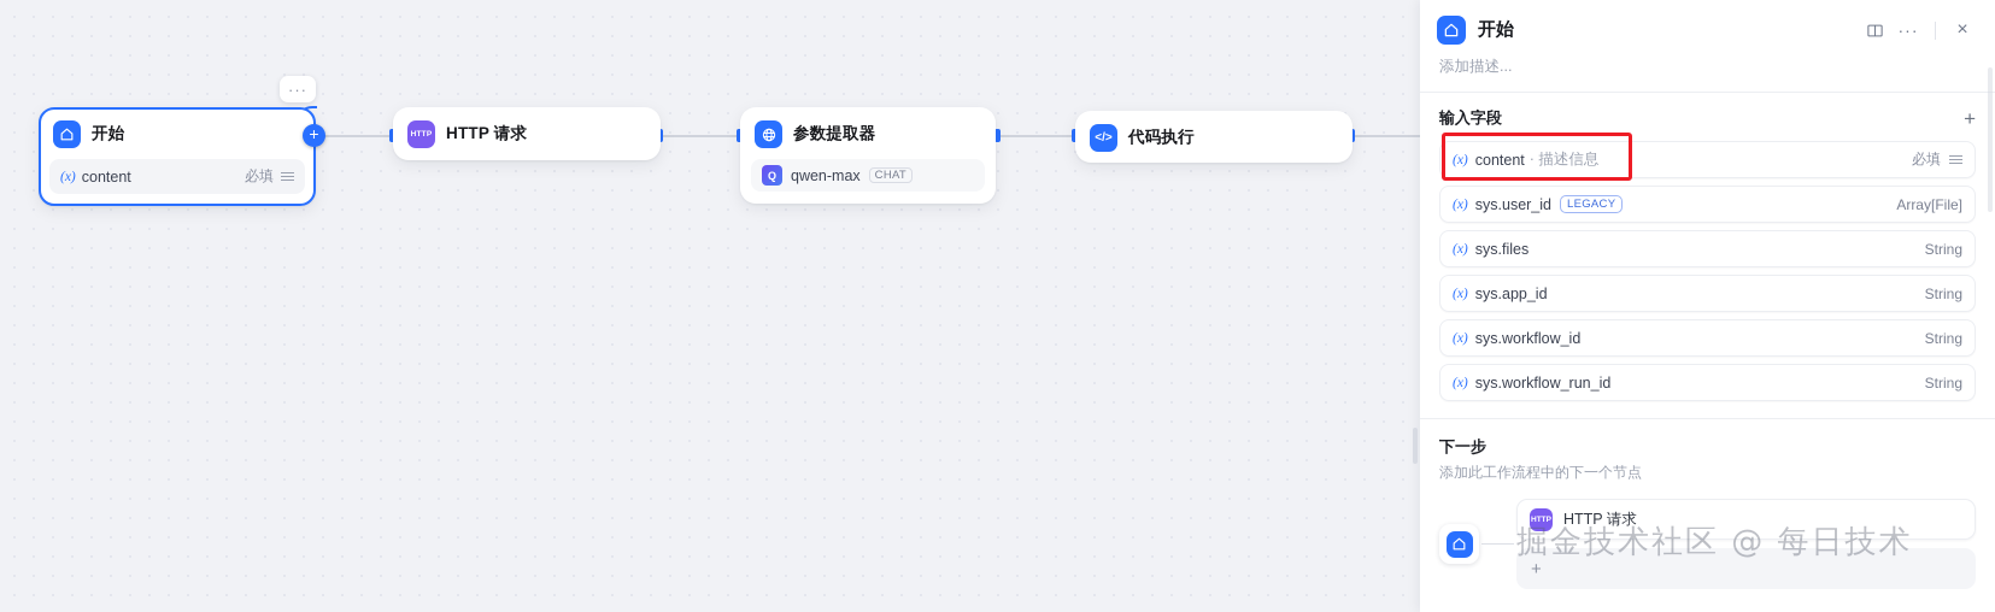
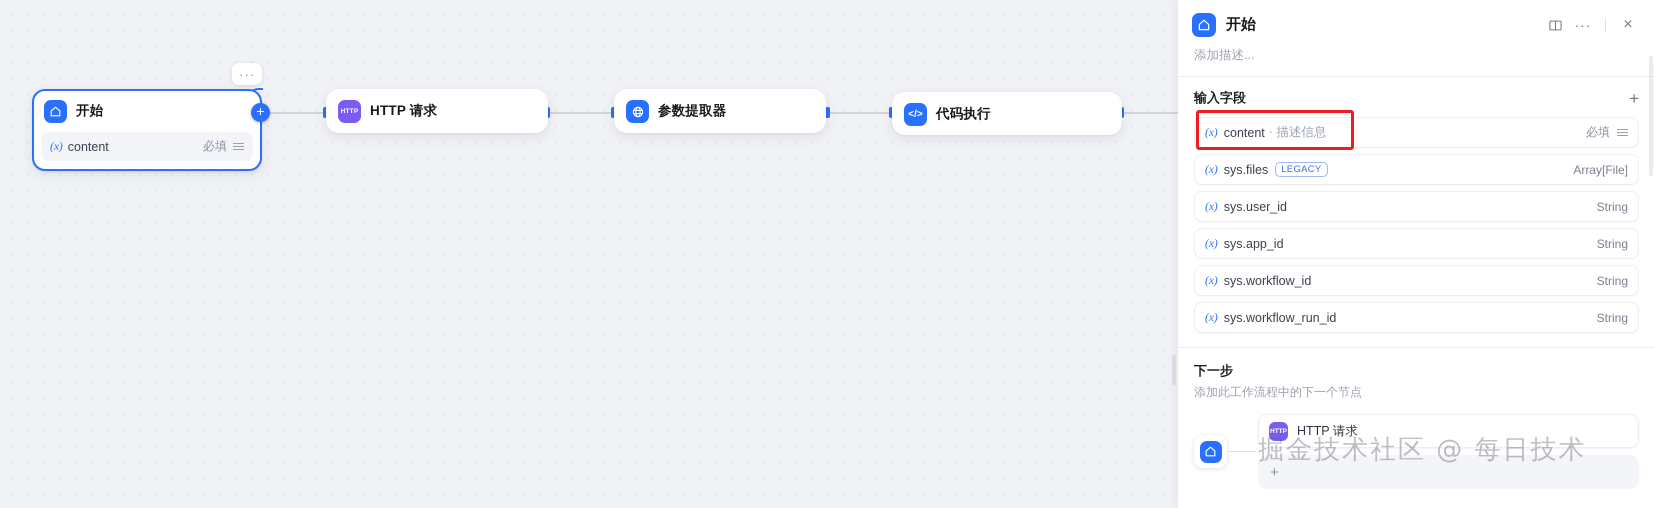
  ···
  开始
  (x)
  content
  必填
  +
  HTTP 请求
  参数提取器
- Q
- qwen-max
- CHAT
  </>
  代码执行
  开始
  ···
  ×
  添加描述...
  输入字段
  +
  (x)
  content
  · 描述信息
  必填
  (x)
- sys.user_id
+ sys.files
  LEGACY
  Array[File]
  (x)
- sys.files
+ sys.user_id
  String
  (x)
  sys.app_id
  String
  (x)
  sys.workflow_id
  String
  (x)
  sys.workflow_run_id
  String
  下一步
  添加此工作流程中的下一个节点
  HTTP 请求
  +
  掘金技术社区 @ 每日技术
